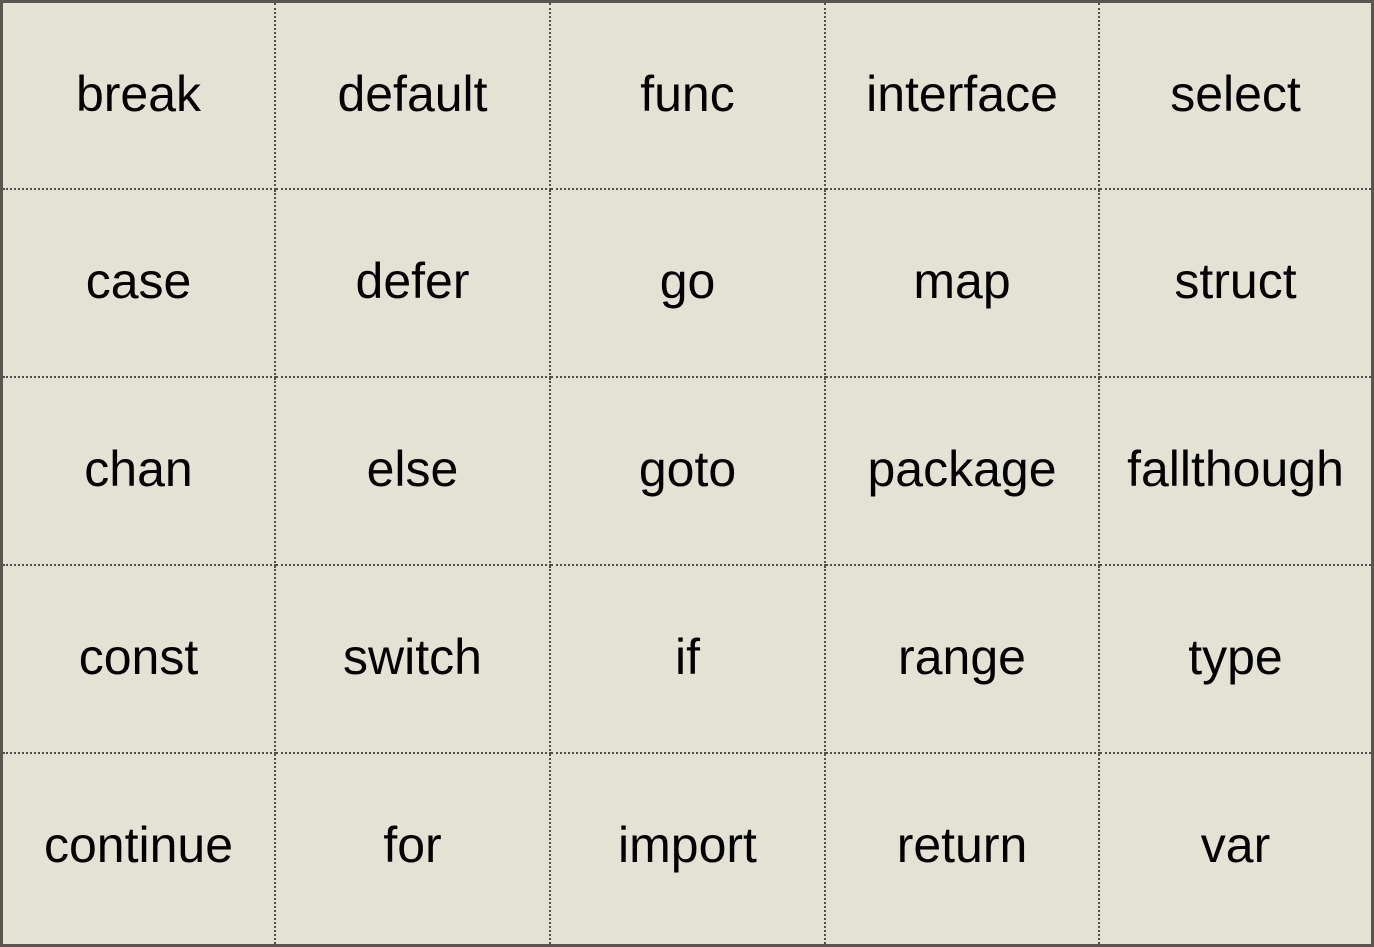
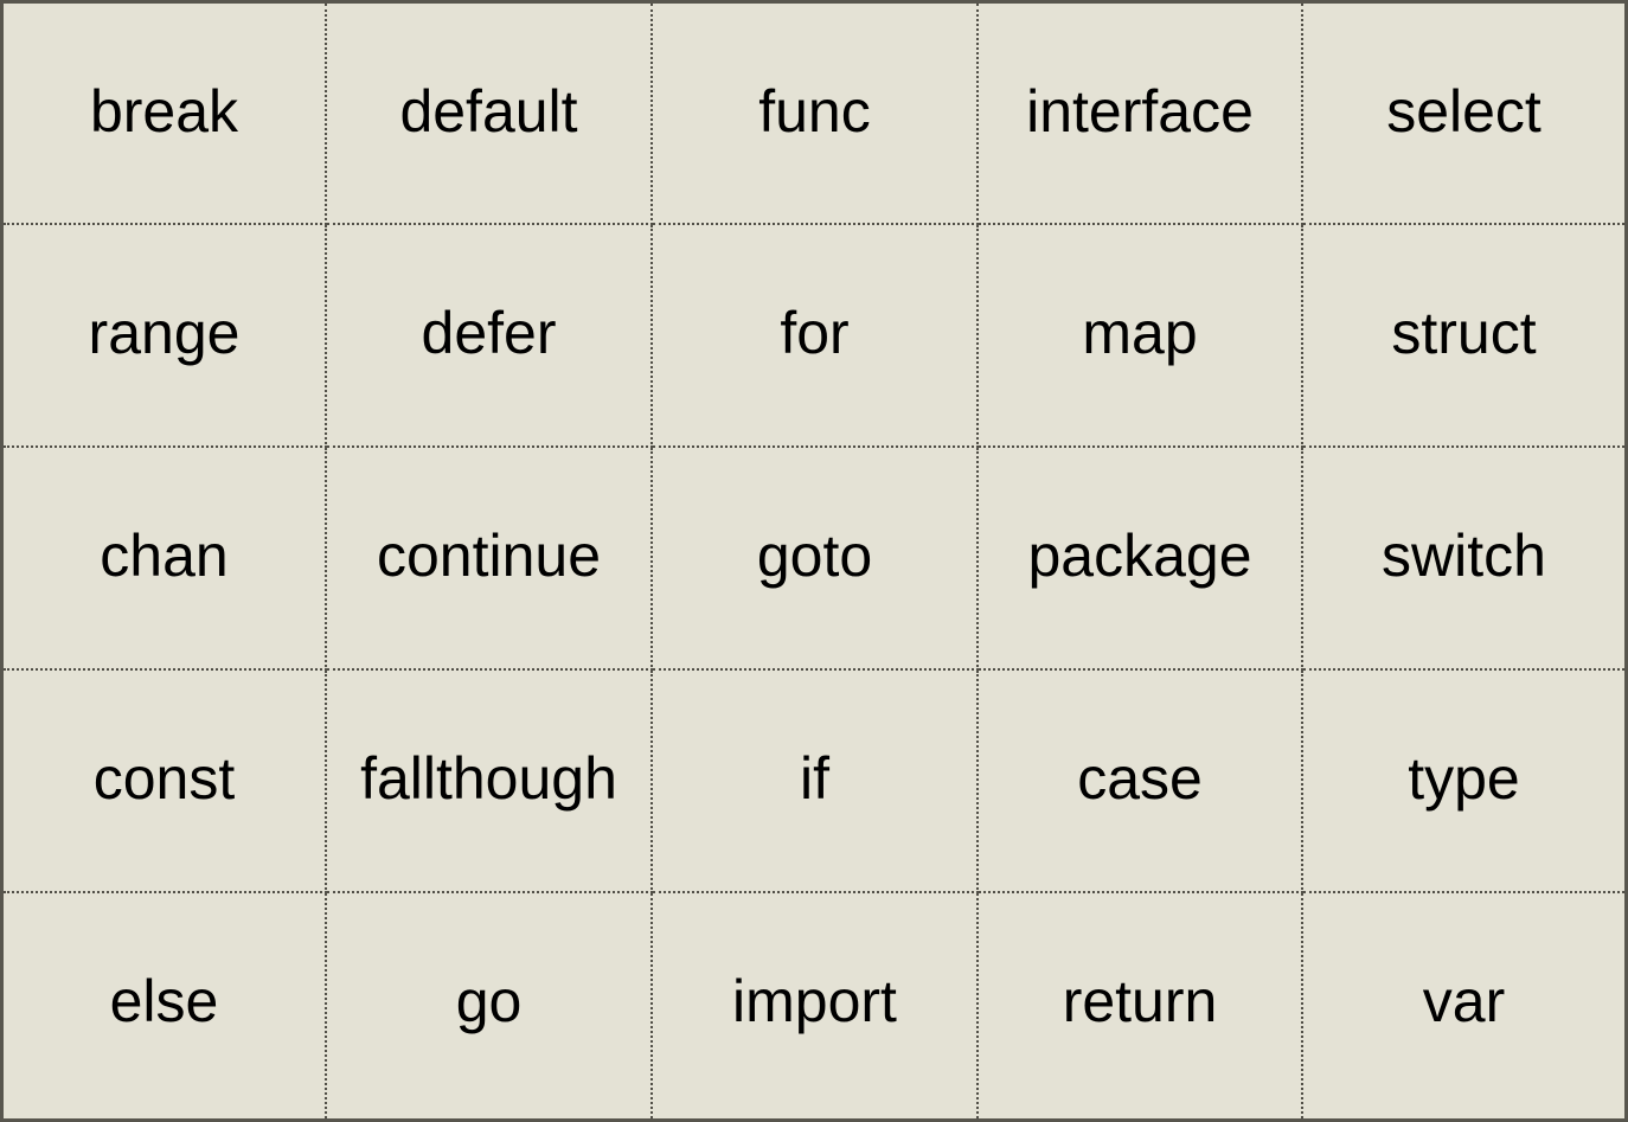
  break
  default
  func
  interface
  select
- case
+ range
  defer
- go
+ for
  map
  struct
  chan
- else
+ continue
  goto
  package
- fallthough
+ switch
  const
- switch
+ fallthough
  if
- range
+ case
  type
- continue
+ else
- for
+ go
  import
  return
  var
